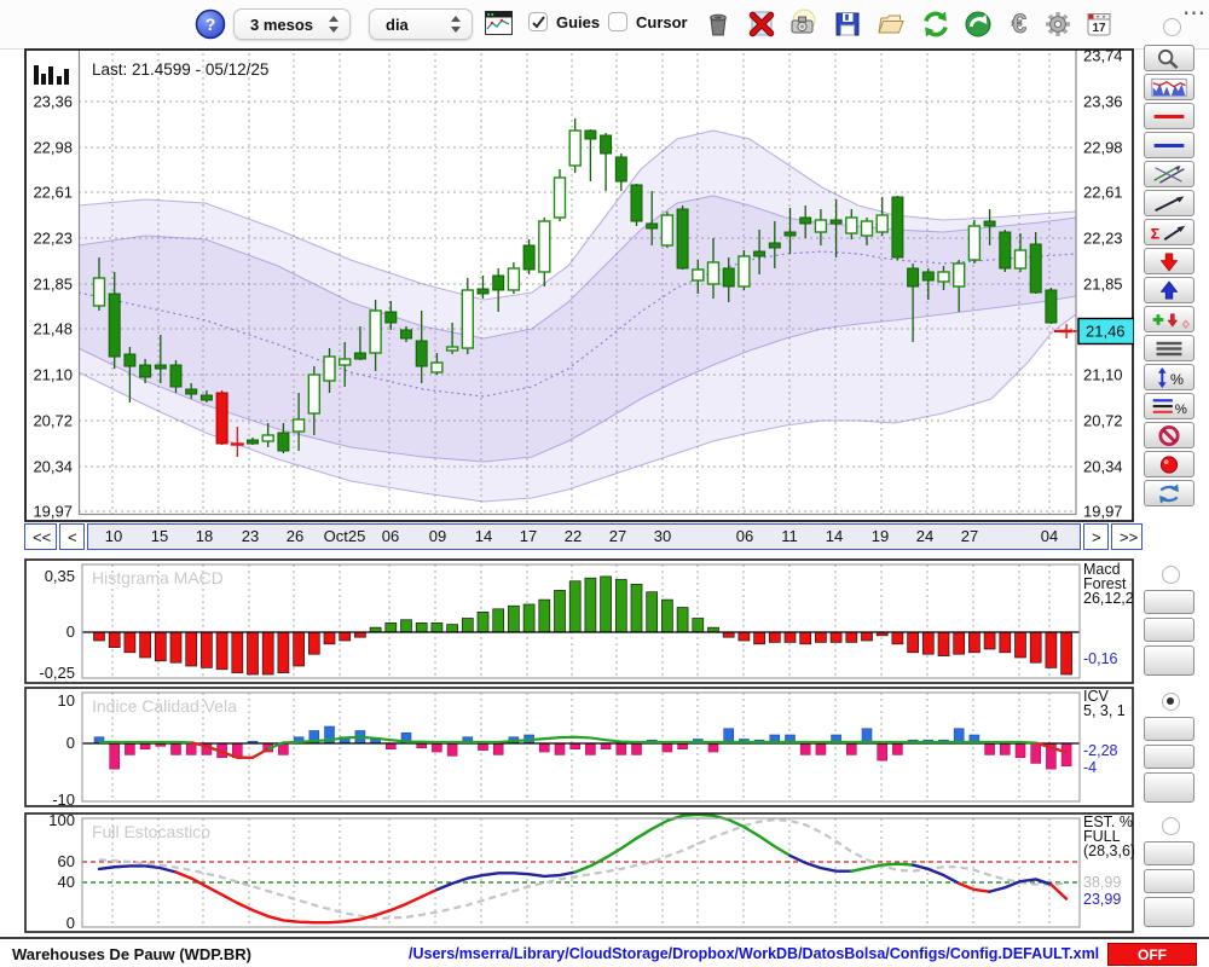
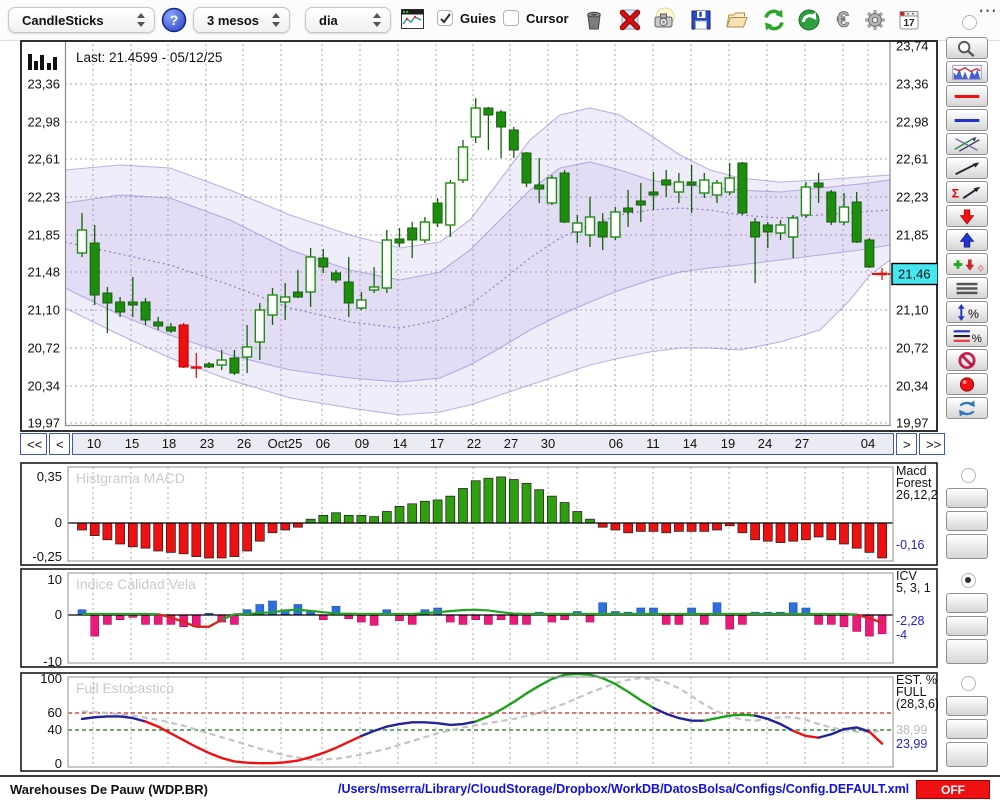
+ CandleSticks
  ?
  3 mesos
  dia
  Guies
  Cursor
  €
  17
  ⋯
  Last: 21.4599 - 05/12/25
  23,36
  22,98
  22,61
  22,23
  21,85
  21,48
  21,10
  20,72
  20,34
  19,97
  23,74
  23,36
  22,98
  22,61
  22,23
  21,85
  21,10
  20,72
  20,34
  19,97
  21,46
  0,35
  0
  -0,25
  Histgrama MACD
  Macd
  Forest
  26,12,2
  -0,16
  10
  0
  -10
  Indice Calidad Vela
  ICV
  5, 3, 1
  -2,28
  -4
  100
  60
  40
  0
  Full Estocastico
  EST. %
  FULL
  (28,3,6)
  38,99
  23,99
  <<
  <
  10
  15
  18
  23
  26
  Oct25
  06
  09
  14
  17
  22
  27
  30
  06
  11
  14
  19
  24
  27
  04
  >
  >>
  Σ
  %
  %
  Warehouses De Pauw (WDP.BR)
  /Users/mserra/Library/CloudStorage/Dropbox/WorkDB/DatosBolsa/Configs/Config.DEFAULT.xml
  OFF
